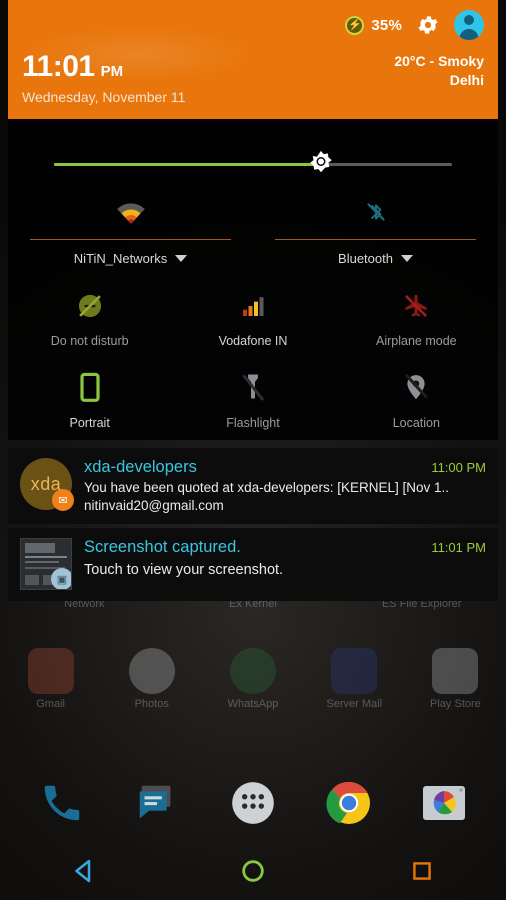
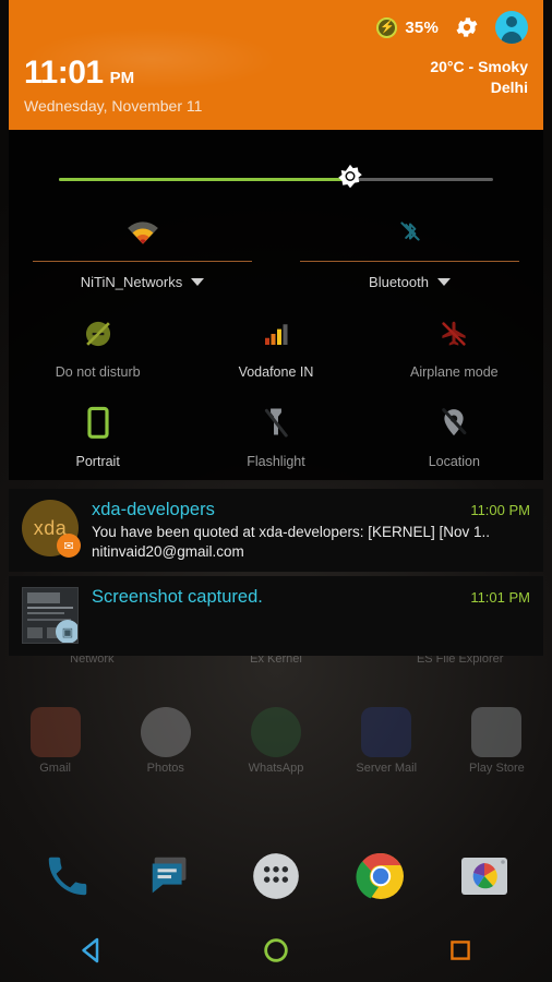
  Network
  Ex Kernel
  ES File Explorer
  Gmail
  Photos
  WhatsApp
  Server Mail
  Play Store
  35%
  Wednesday, November 11
  20°C - Smoky
  Delhi
  NiTiN_Networks
  Bluetooth
  Do not disturb
  Vodafone IN
  Airplane mode
  Portrait
  Flashlight
  Location
  xda
  ✉
  xda-developers
  11:00 PM
  You have been quoted at xda-developers: [KERNEL] [Nov 1..
  nitinvaid20@gmail.com
  ▣
  Screenshot captured.
  11:01 PM
- Touch to view your screenshot.
